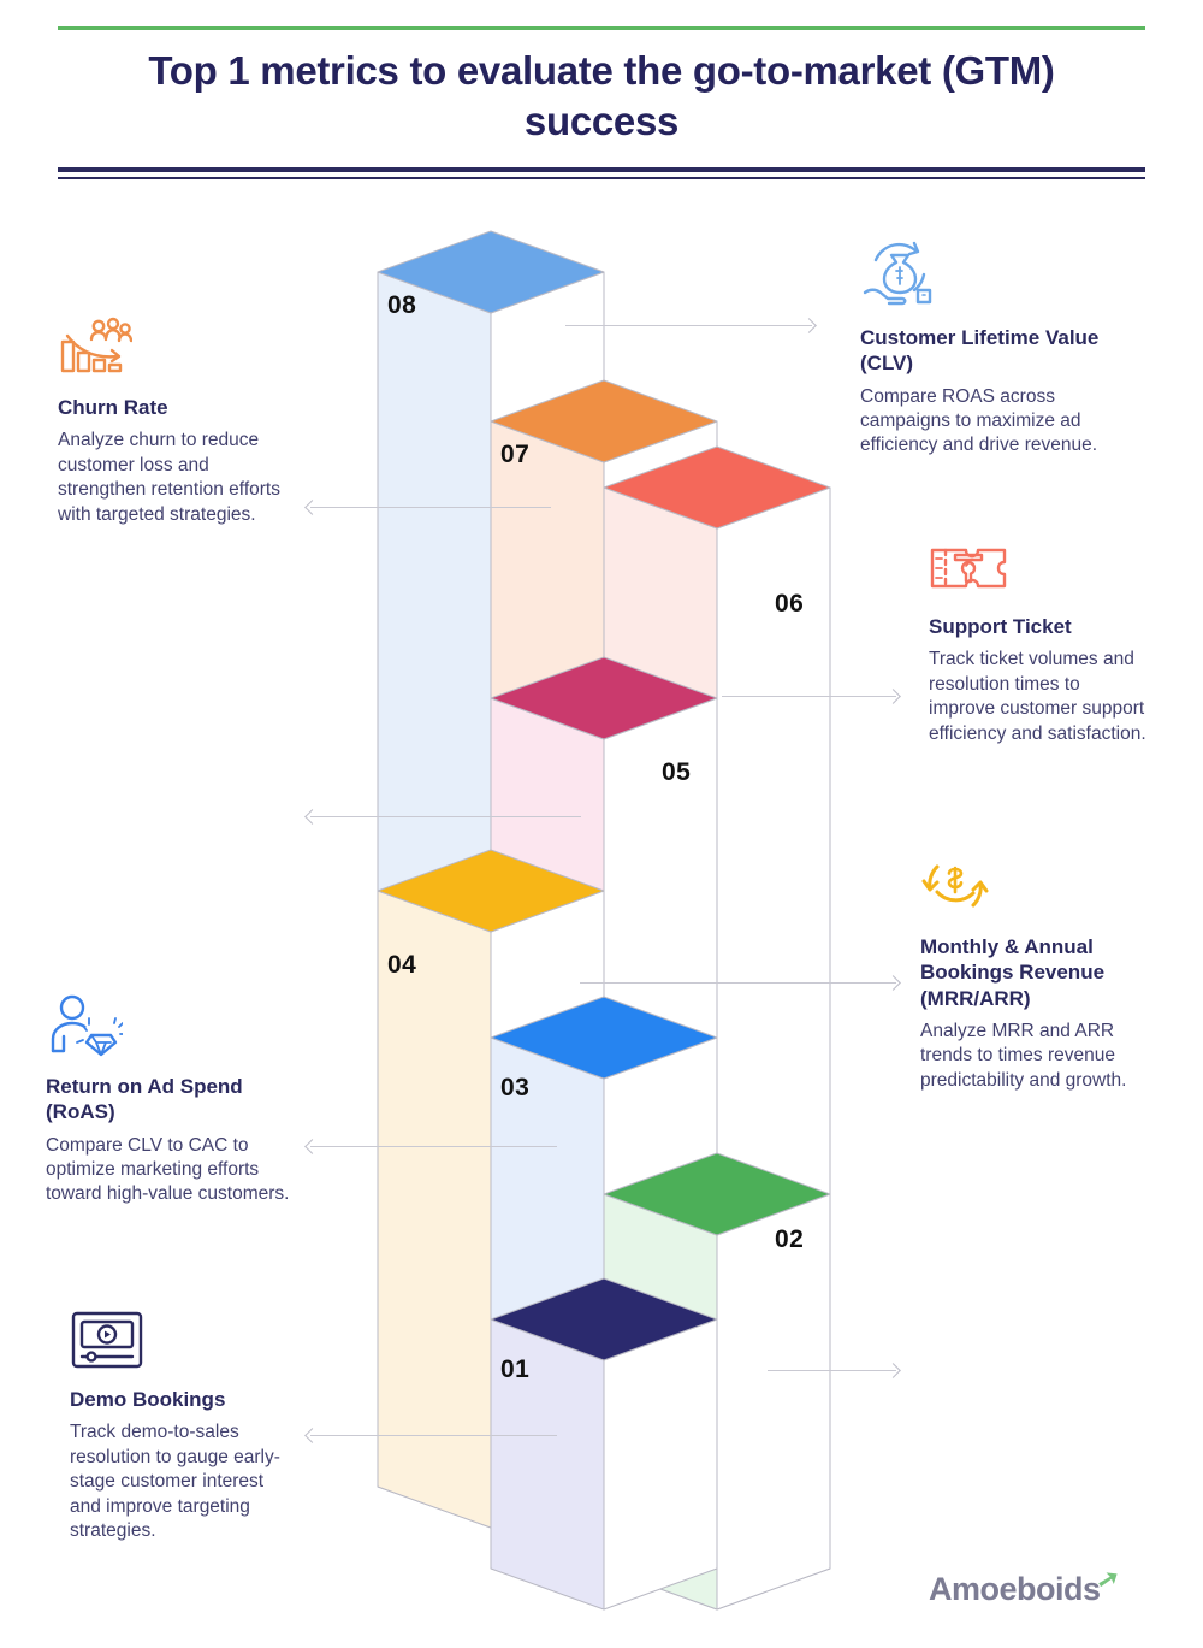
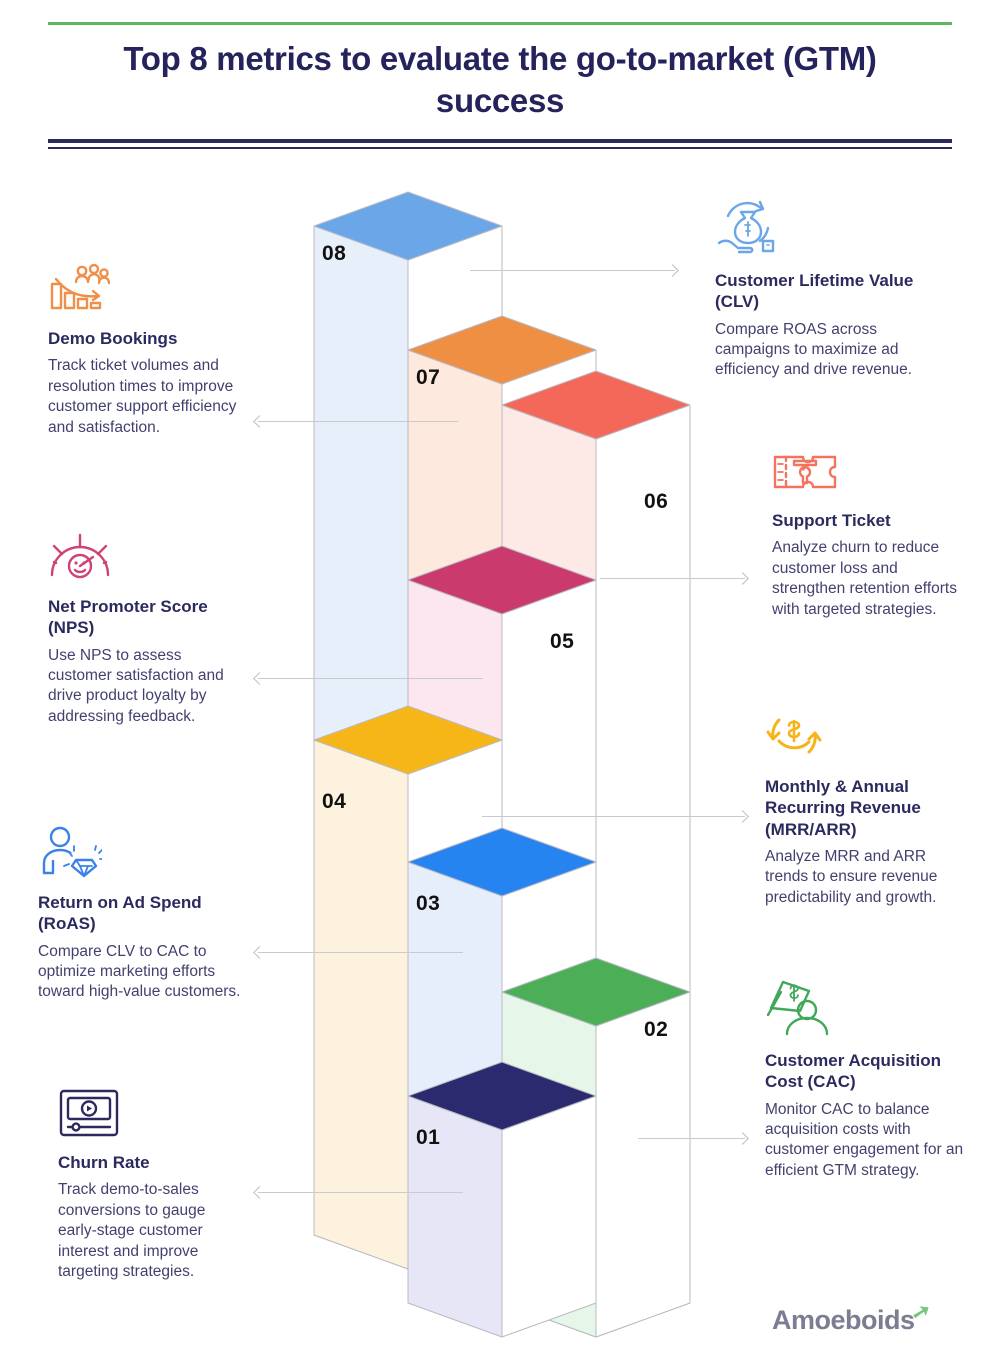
- Top 1 metrics to evaluate the go-to-market (GTM) success
+ Top 8 metrics to evaluate the go-to-market (GTM) success
  08
  07
  06
  05
  04
  03
  02
  01
- Churn Rate
+ Demo Bookings
- Analyze churn to reduce customer loss and strengthen retention efforts with targeted strategies.
+ Track ticket volumes and resolution times to improve customer support efficiency and satisfaction.
+ Net Promoter Score (NPS)
+ Use NPS to assess customer satisfaction and drive product loyalty by addressing feedback.
  Return on Ad Spend (RoAS)
  Compare CLV to CAC to optimize marketing efforts toward high-value customers.
- Demo Bookings
+ Churn Rate
- Track demo-to-sales resolution to gauge early-stage customer interest and improve targeting strategies.
+ Track demo-to-sales conversions to gauge early-stage customer interest and improve targeting strategies.
  Customer Lifetime Value (CLV)
  Compare ROAS across campaigns to maximize ad efficiency and drive revenue.
  Support Ticket
- Track ticket volumes and resolution times to improve customer support efficiency and satisfaction.
+ Analyze churn to reduce customer loss and strengthen retention efforts with targeted strategies.
- Monthly & Annual Bookings Revenue (MRR/ARR)
+ Monthly & Annual Recurring Revenue (MRR/ARR)
- Analyze MRR and ARR trends to times revenue predictability and growth.
+ Analyze MRR and ARR trends to ensure revenue predictability and growth.
+ Customer Acquisition Cost (CAC)
+ Monitor CAC to balance acquisition costs with customer engagement for an efficient GTM strategy.
  Amoeboids
